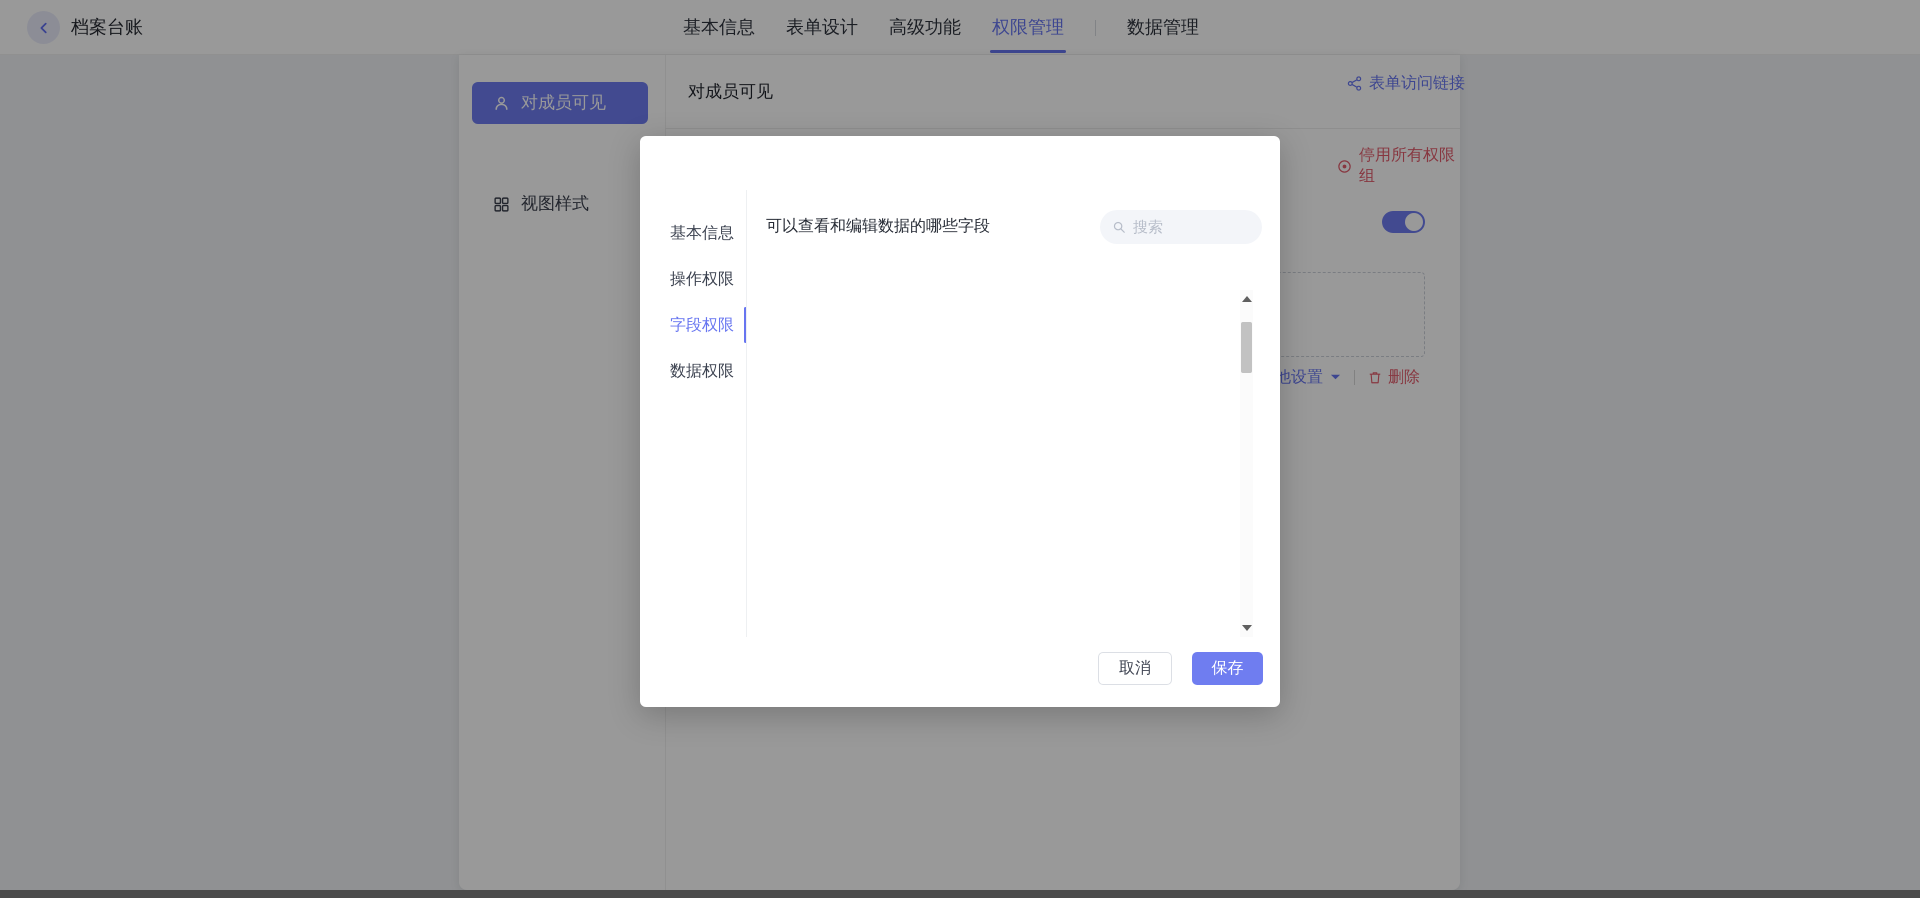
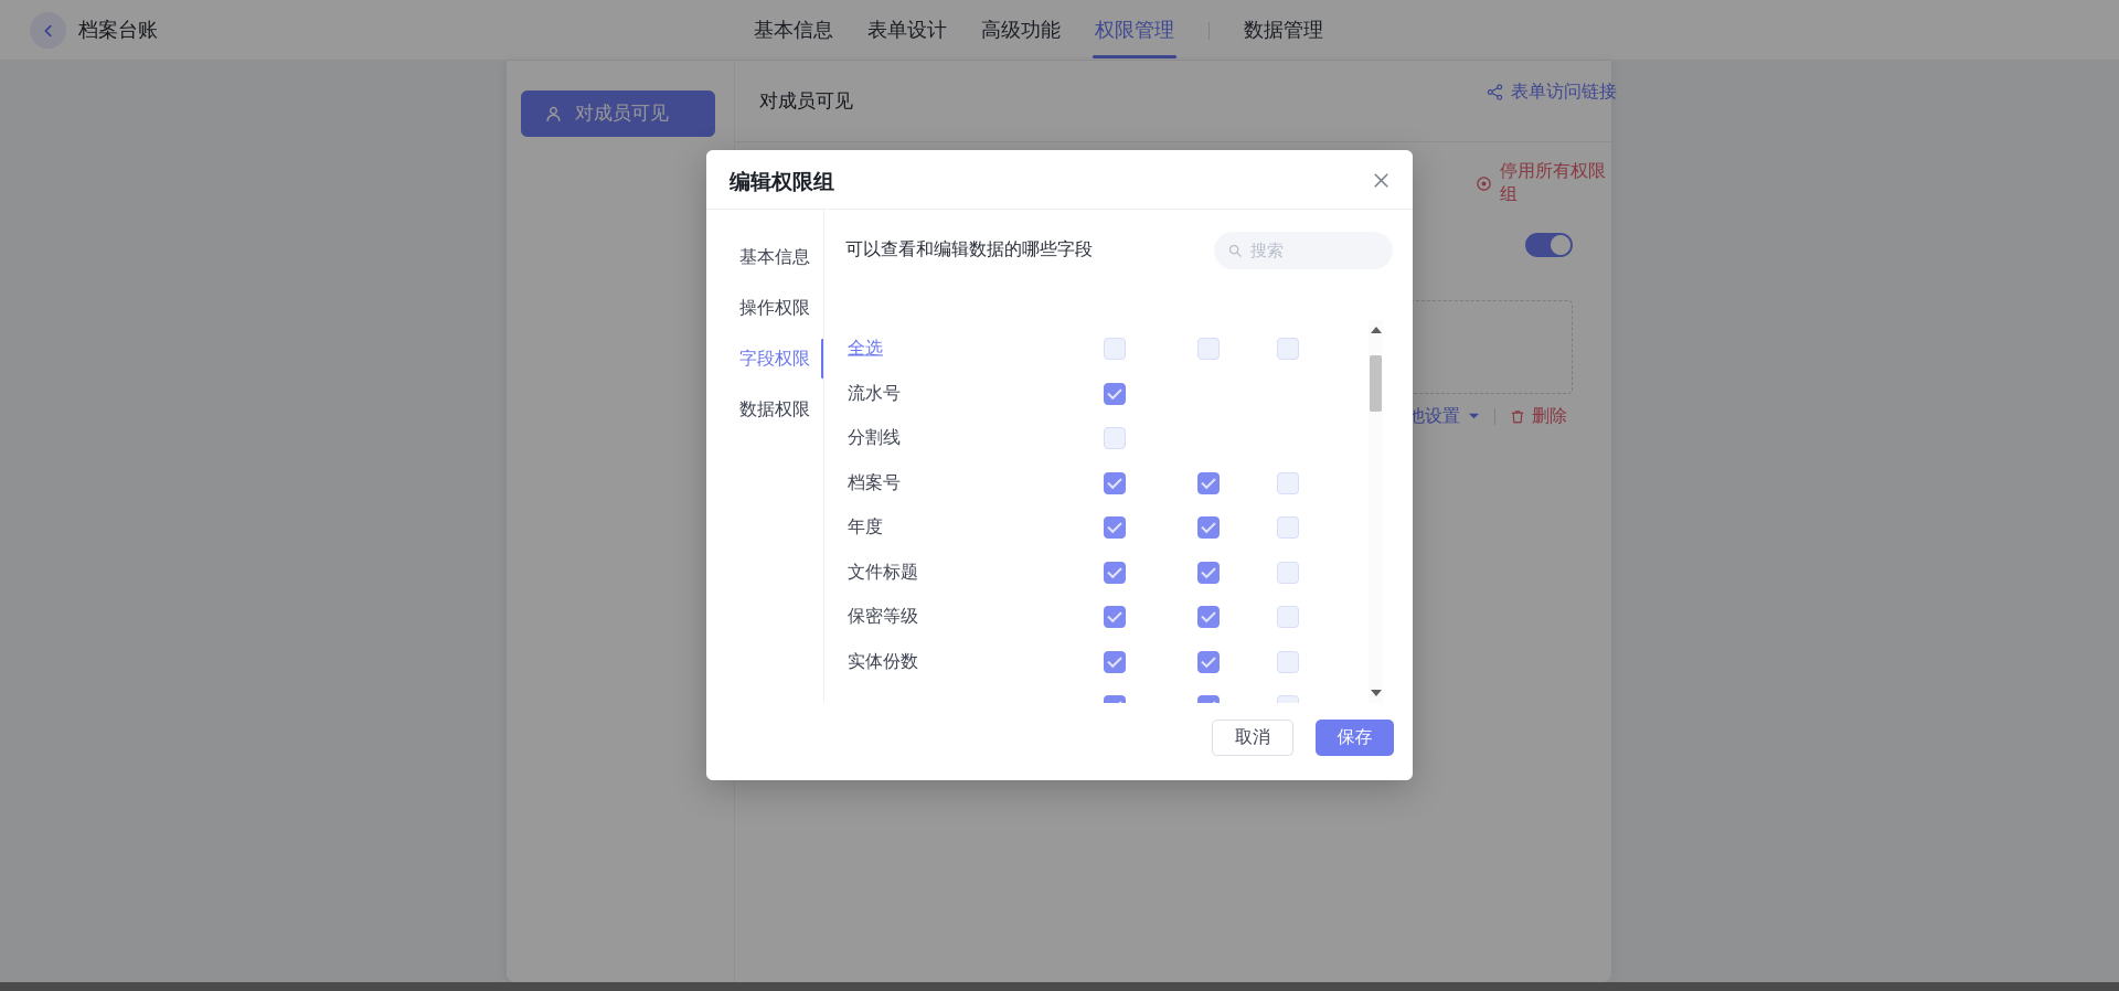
  档案台账
  基本信息
  表单设计
  高级功能
  权限管理
  数据管理
  对成员可见
- 视图样式
  对成员可见
  表单访问链接
  停用所有权限组
  他设置
  删除
+ 编辑权限组
  基本信息
  操作权限
  字段权限
  数据权限
  可以查看和编辑数据的哪些字段
  搜索
+ 全选
+ 流水号
+ 分割线
+ 档案号
+ 年度
+ 文件标题
+ 保密等级
+ 实体份数
  取消
  保存
